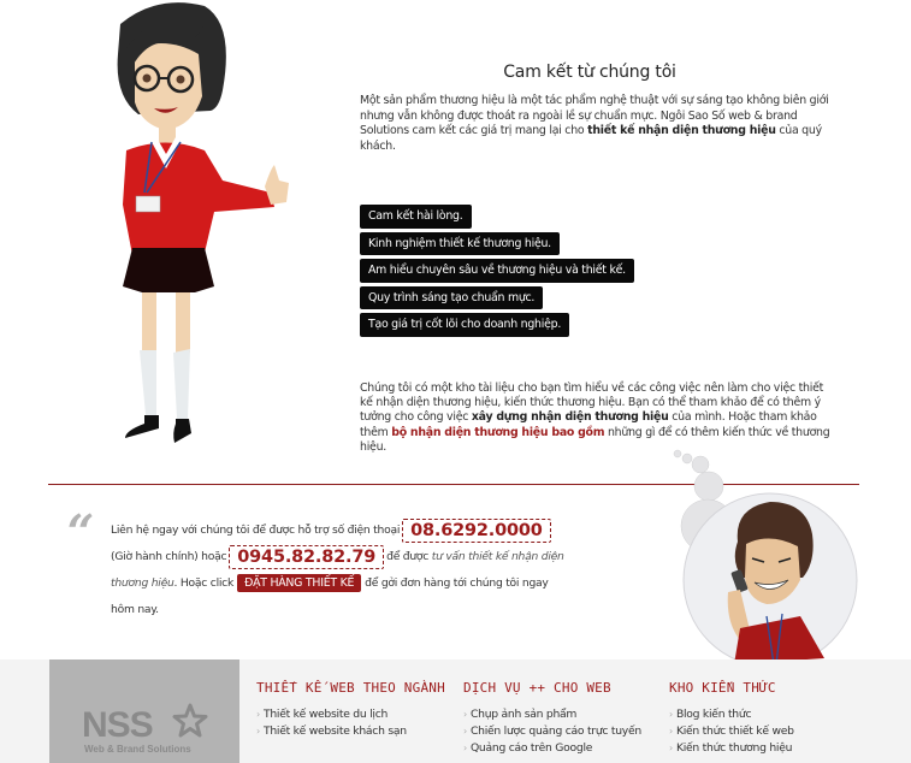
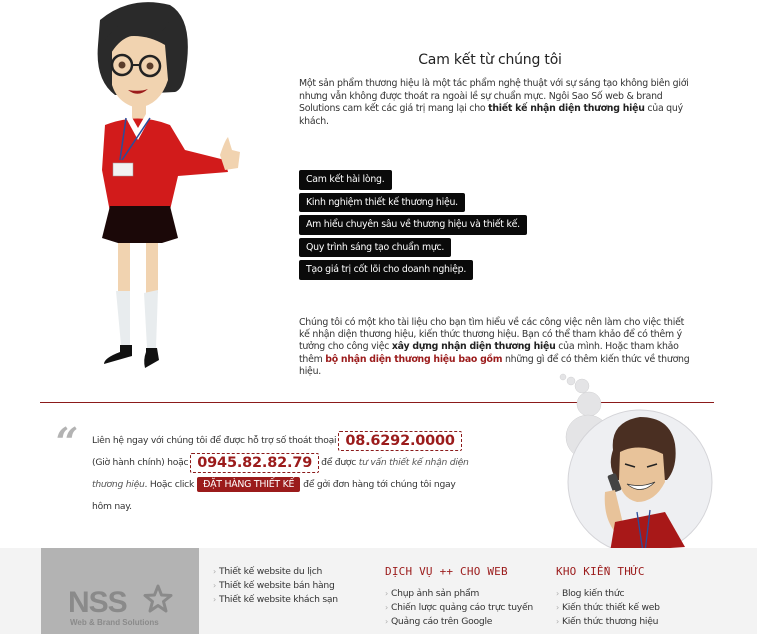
  Cam kết từ chúng tôi
  Một sản phẩm thương hiệu là một tác phẩm nghệ thuật với sự sáng tạo không biên giới nhưng vẫn không được thoát ra ngoài lề sự chuẩn mực. Ngôi Sao Số web & brand Solutions cam kết các giá trị mang lại cho thiết kế nhận diện thương hiệu của quý khách.
  Cam kết hài lòng.
  Kinh nghiệm thiết kế thương hiệu.
  Am hiểu chuyên sâu về thương hiệu và thiết kế.
  Quy trình sáng tạo chuẩn mực.
  Tạo giá trị cốt lõi cho doanh nghiệp.
  Chúng tôi có một kho tài liệu cho bạn tìm hiểu về các công việc nên làm cho việc thiết kế nhận diện thương hiệu, kiến thức thương hiệu. Bạn có thể tham khảo để có thêm ý tưởng cho công việc xây dựng nhận diện thương hiệu của mình. Hoặc tham khảo thêm bộ nhận diện thương hiệu bao gồm những gì để có thêm kiến thức về thương hiệu.
- Liên hệ ngay với chúng tôi để được hỗ trợ số điện thoại 08.6292.0000(Giờ hành chính) hoặc 0945.82.82.79 để được tư vấn thiết kế nhận diện thương hiệu. Hoặc click ĐẶT HÀNG THIẾT KẾ để gởi đơn hàng tới chúng tôi ngay hôm nay.
+ Liên hệ ngay với chúng tôi để được hỗ trợ số thoát thoại 08.6292.0000(Giờ hành chính) hoặc 0945.82.82.79 để được tư vấn thiết kế nhận diện thương hiệu. Hoặc click ĐẶT HÀNG THIẾT KẾ để gởi đơn hàng tới chúng tôi ngay hôm nay.
  NSS
  Web & Brand Solutions
- THIẾT KẾ WEB THEO NGÀNH
  › Thiết kế website du lịch
+ › Thiết kế website bán hàng
  › Thiết kế website khách sạn
  DỊCH VỤ ++ CHO WEB
  › Chụp ảnh sản phẩm
  › Chiến lược quảng cáo trực tuyến
  › Quảng cáo trên Google
  KHO KIẾN THỨC
  › Blog kiến thức
  › Kiến thức thiết kế web
  › Kiến thức thương hiệu
